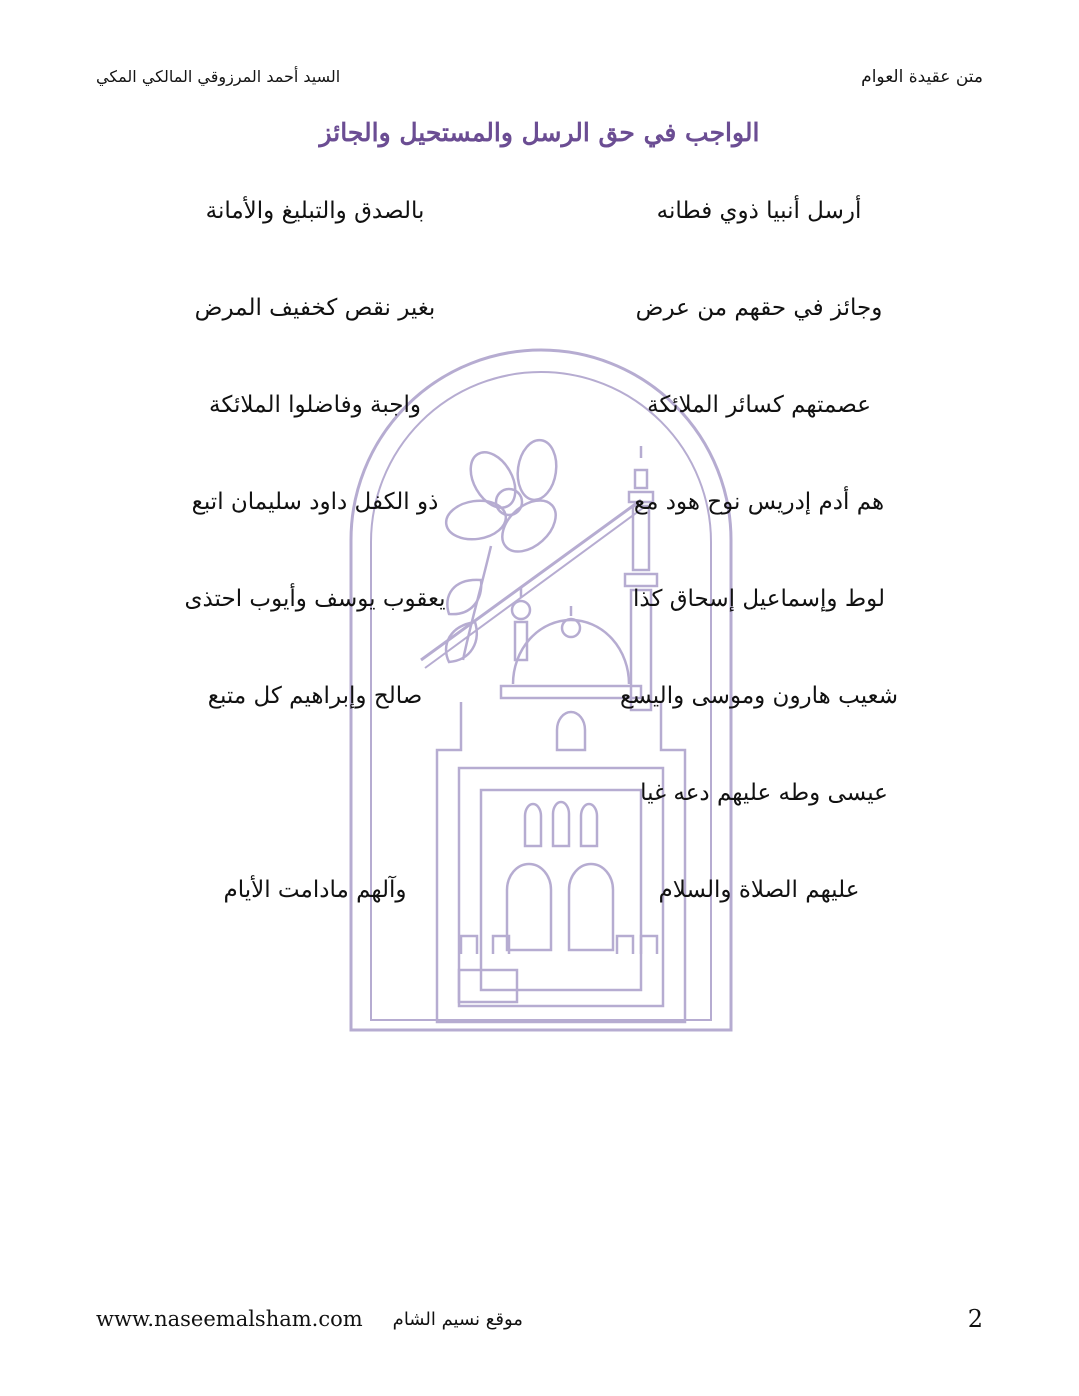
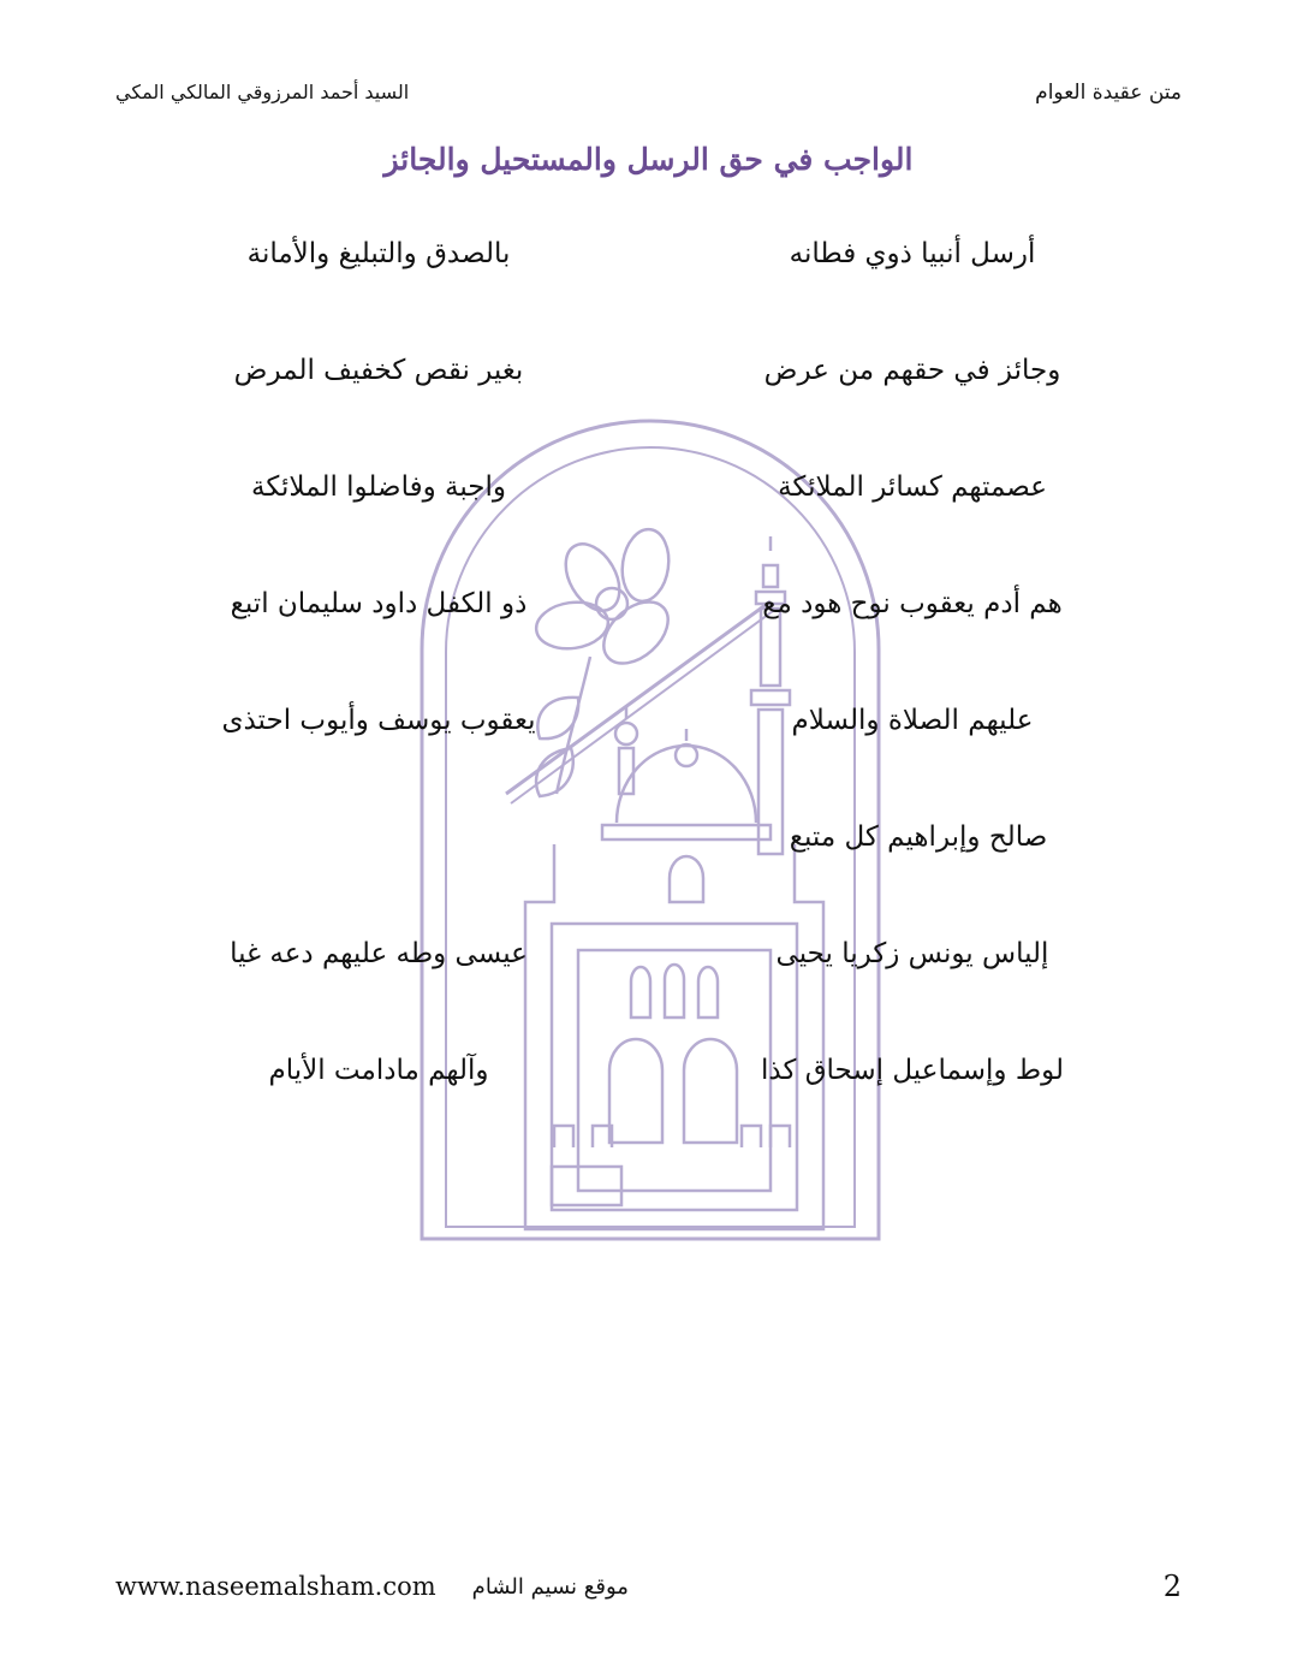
  متن عقيدة العوام
  السيد أحمد المرزوقي المالكي المكي
  الواجب في حق الرسل والمستحيل والجائز
  أرسل أنبيا ذوي فطانه
  بالصدق والتبليغ والأمانة
  وجائز في حقهم من عرض
  بغير نقص كخفيف المرض
  عصمتهم كسائر الملائكة
  واجبة وفاضلوا الملائكة
- هم أدم إدريس نوح هود مع
+ هم أدم يعقوب نوح هود مع
  ذو الكفل داود سليمان اتبع
- لوط وإسماعيل إسحاق كذا
+ عليهم الصلاة والسلام
  يعقوب يوسف وأيوب احتذى
- شعيب هارون وموسى واليسع
  صالح وإبراهيم كل متبع
+ إلياس يونس زكريا يحيى
  عيسى وطه عليهم دعه غيا
- عليهم الصلاة والسلام
+ لوط وإسماعيل إسحاق كذا
  وآلهم مادامت الأيام
  2
  موقع نسيم الشام
  www.naseemalsham.com
